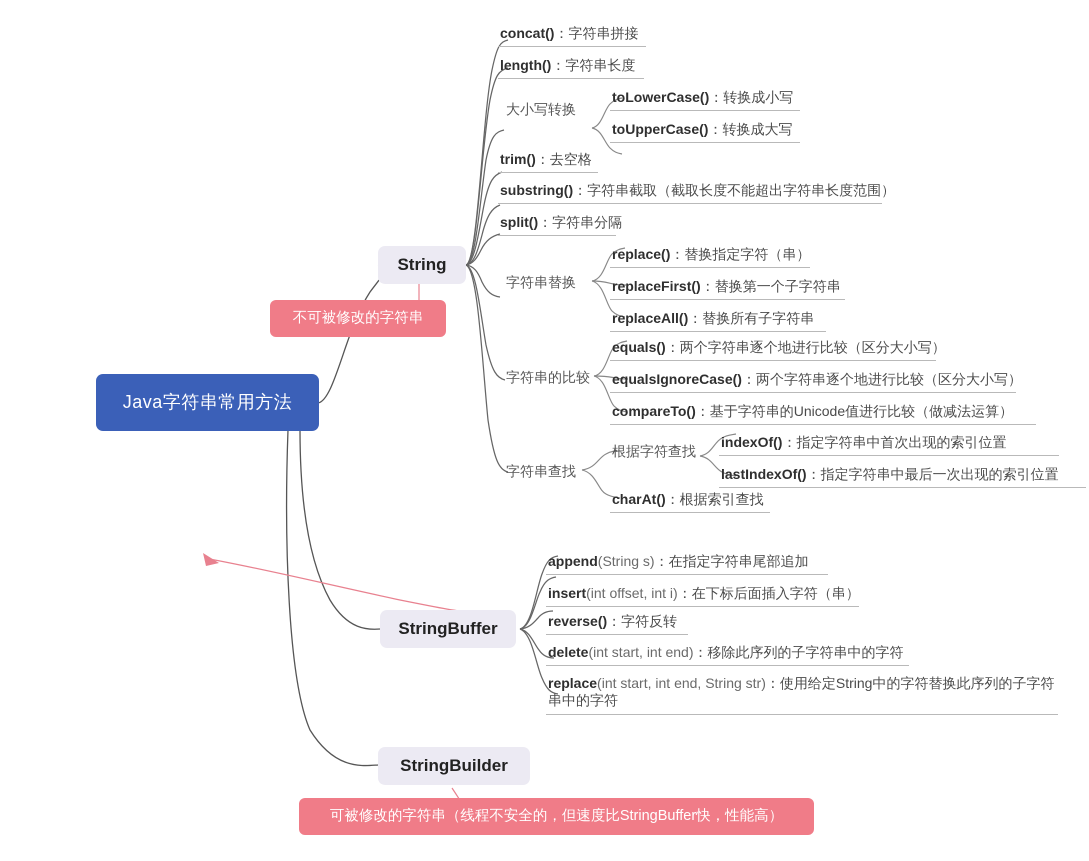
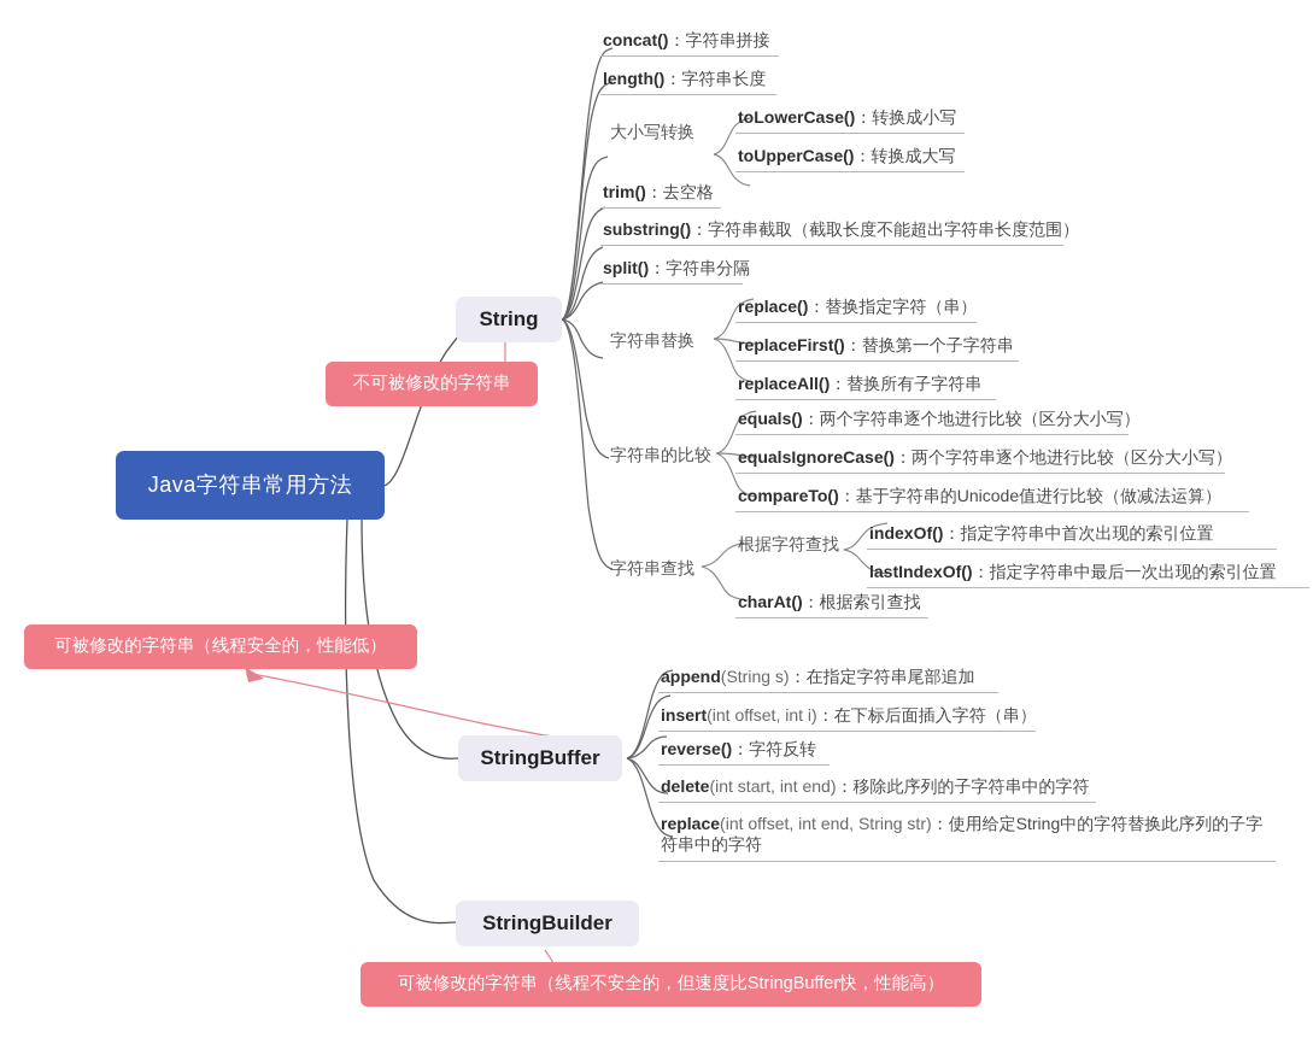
  Java字符串常用方法
  String
  StringBuffer
  StringBuilder
  不可被修改的字符串
+ 可被修改的字符串（线程安全的，性能低）
  可被修改的字符串（线程不安全的，但速度比StringBuffer快，性能高）
  concat()：字符串拼接
  length()：字符串长度
  大小写转换
  toLowerCase()：转换成小写
  toUpperCase()：转换成大写
  trim()：去空格
  substring()：字符串截取（截取长度不能超出字符串长度范围）
  split()：字符串分隔
  字符串替换
  replace()：替换指定字符（串）
  replaceFirst()：替换第一个子字符串
  replaceAll()：替换所有子字符串
  字符串的比较
  equals()：两个字符串逐个地进行比较（区分大小写）
  equalsIgnoreCase()：两个字符串逐个地进行比较（区分大小写）
  compareTo()：基于字符串的Unicode值进行比较（做减法运算）
  字符串查找
  根据字符查找
  indexOf()：指定字符串中首次出现的索引位置
  lastIndexOf()：指定字符串中最后一次出现的索引位置
  charAt()：根据索引查找
  append(String s)：在指定字符串尾部追加
  insert(int offset, int i)：在下标后面插入字符（串）
  reverse()：字符反转
  delete(int start, int end)：移除此序列的子字符串中的字符
- replace(int start, int end, String str)：使用给定String中的字符替换此序列的子字符串中的字符
+ replace(int offset, int end, String str)：使用给定String中的字符替换此序列的子字符串中的字符
